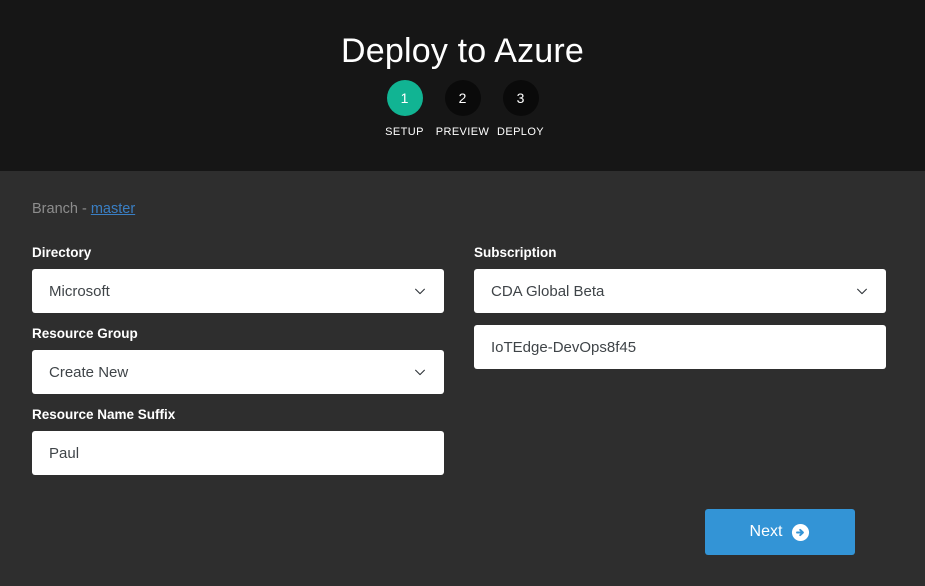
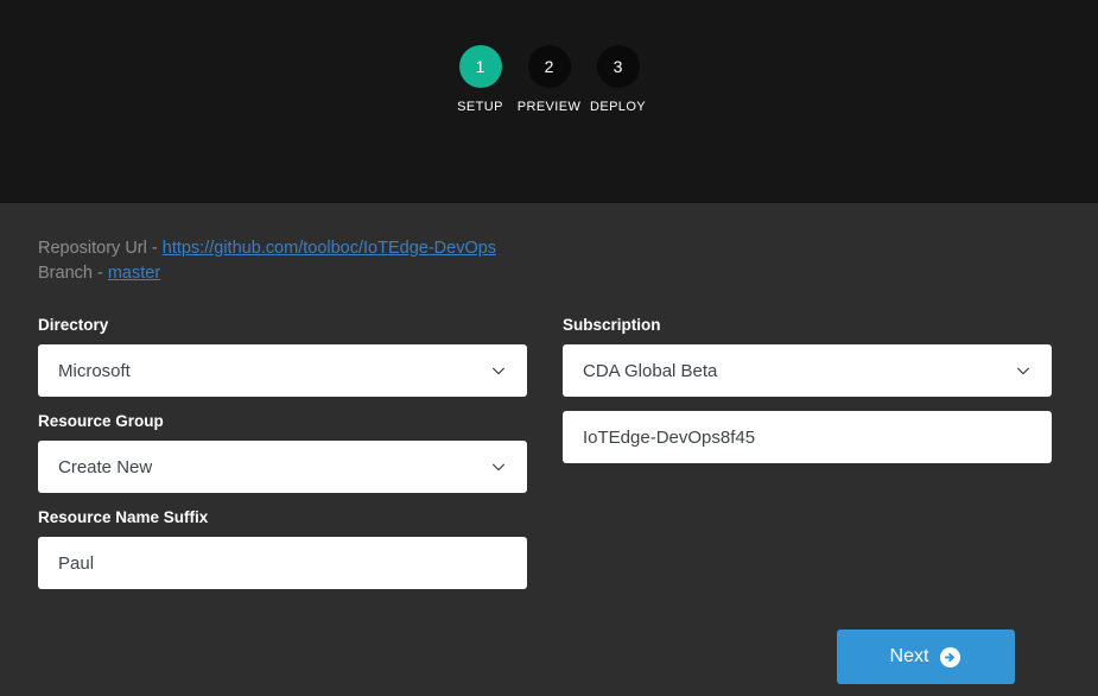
- Deploy to Azure
  1
  SETUP
  2
  PREVIEW
  3
  DEPLOY
+ Repository Url - https://github.com/toolboc/IoTEdge-DevOps
  Branch - master
  Directory
  Microsoft
  Subscription
  CDA Global Beta
  Resource Group
  Create New
  IoTEdge-DevOps8f45
  Resource Name Suffix
  Paul
  Next
